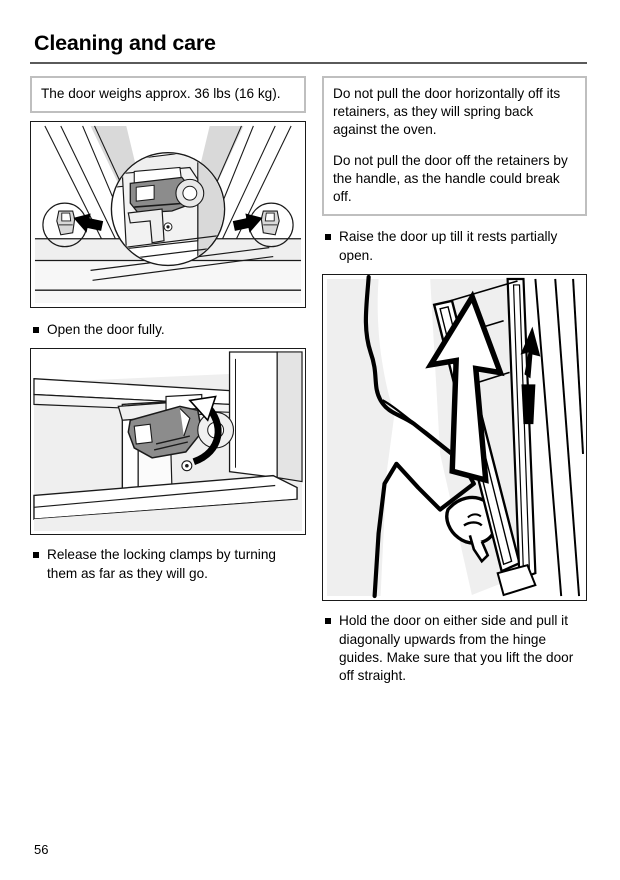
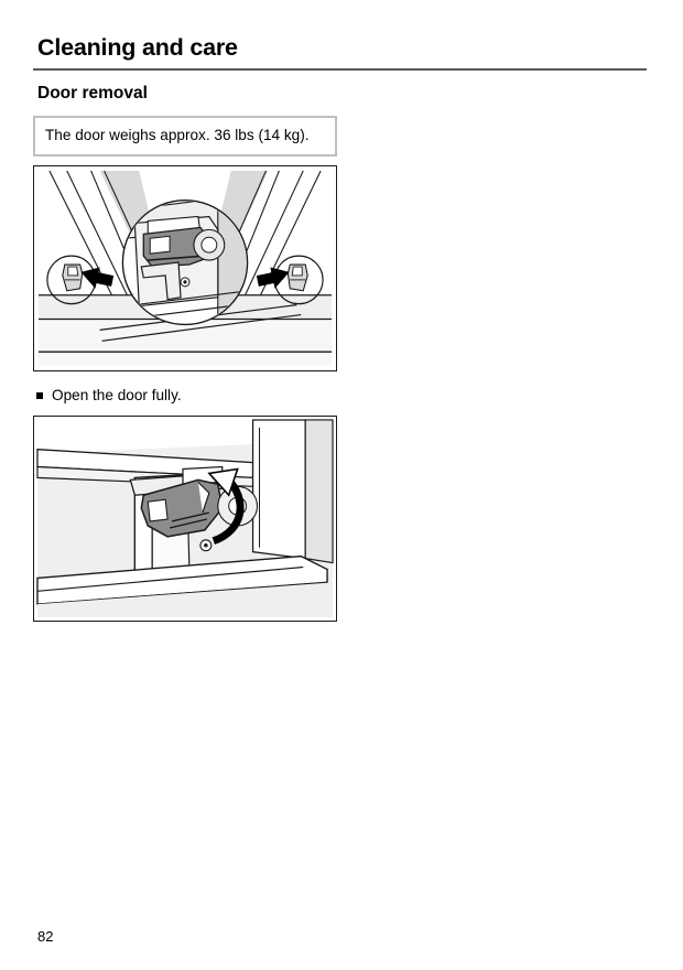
  Cleaning and care
+ Door removal
- The door weighs approx. 36 lbs (16 kg).
+ The door weighs approx. 36 lbs (14 kg).
  Open the door fully.
- Release the locking clamps by turning them as far as they will go.
- Do not pull the door horizontally off its retainers, as they will spring back against the oven.
- Do not pull the door off the retainers by the handle, as the handle could break off.
- Raise the door up till it rests partially open.
- Hold the door on either side and pull it diagonally upwards from the hinge guides. Make sure that you lift the door off straight.
- 56
+ 82
